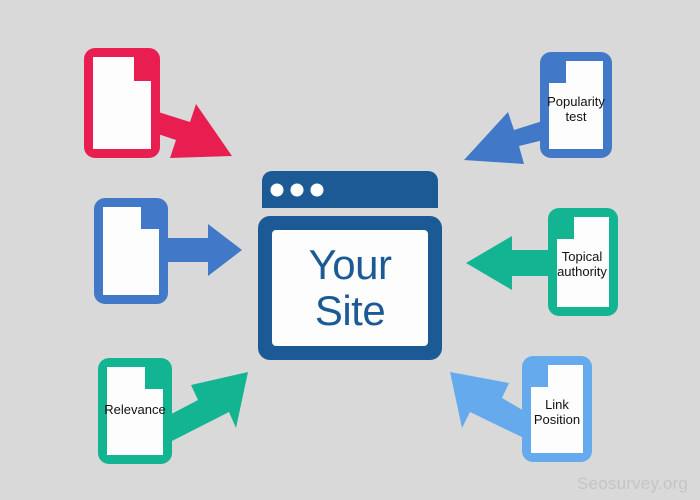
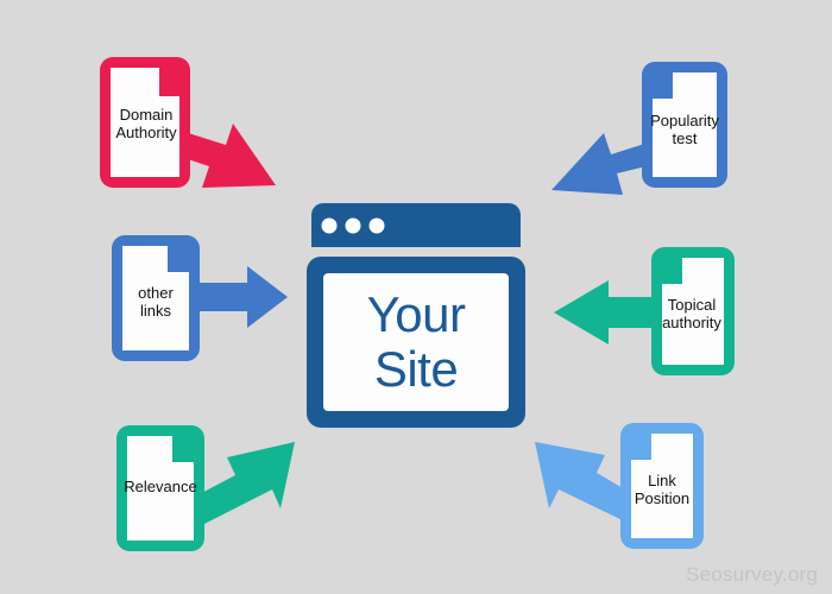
+ Domain
+ Authority
+ other
+ links
  Relevance
  Popularity
  test
  Topical
  authority
  Link
  Position
  Your
  Site
